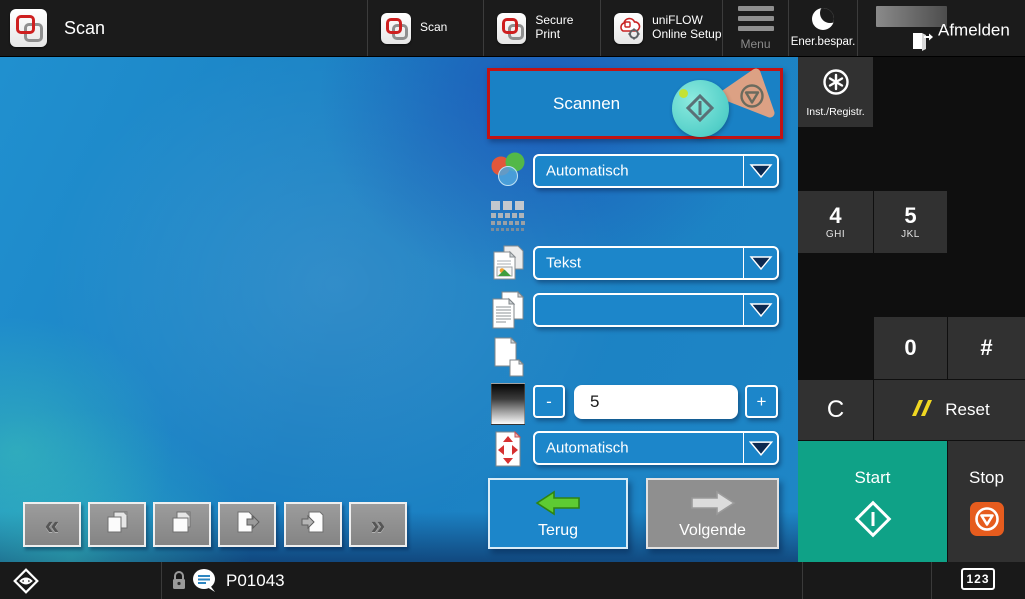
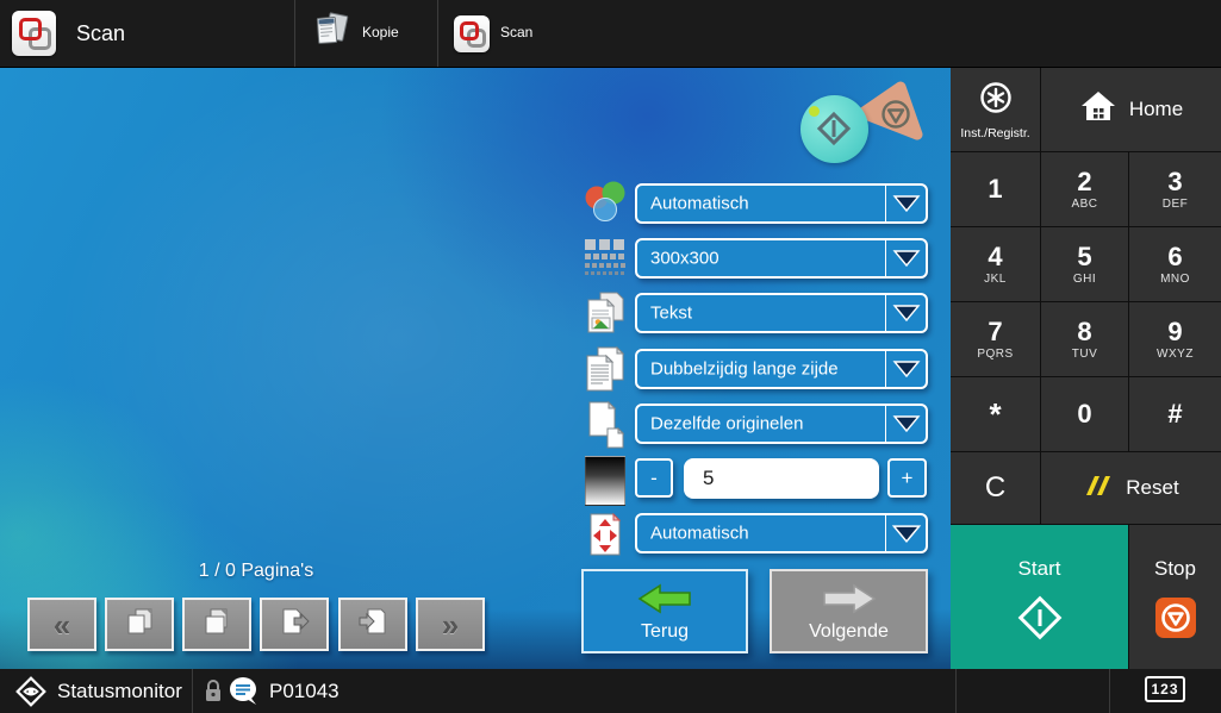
  Scan
+ Kopie
  Scan
- Secure Print
- uniFLOW Online Setup
- Menu
- Ener.bespar.
- Afmelden
- Scannen
  Automatisch
+ 300x300
  Tekst
+ Dubbelzijdig lange zijde
+ Dezelfde originelen
  -
  5
  +
  Automatisch
+ 1 / 0 Pagina's
  «
  »
  Terug
  Volgende
  Inst./Registr.
+ Home
+ 1
+ 2
+ ABC
+ 3
+ DEF
  4
- GHI
+ JKL
  5
- JKL
+ GHI
+ 6
+ MNO
+ 7
+ PQRS
+ 8
+ TUV
+ 9
+ WXYZ
+ *
  0
  #
  C
  Reset
  Start
  Stop
+ Statusmonitor
  P01043
  123
